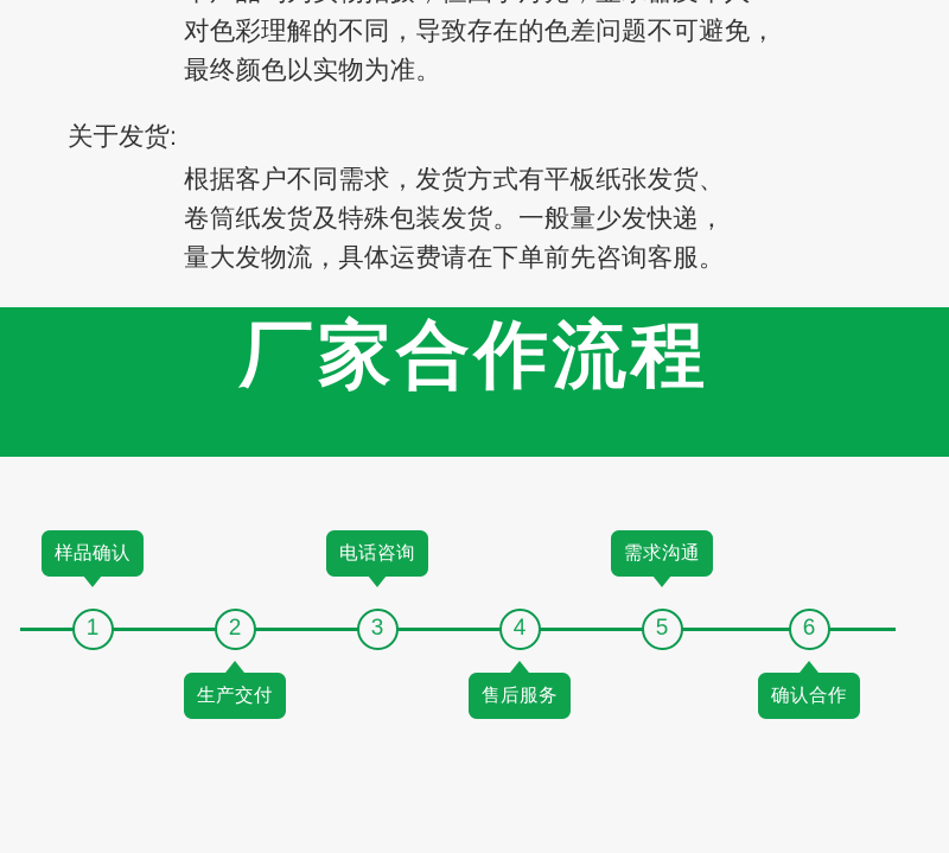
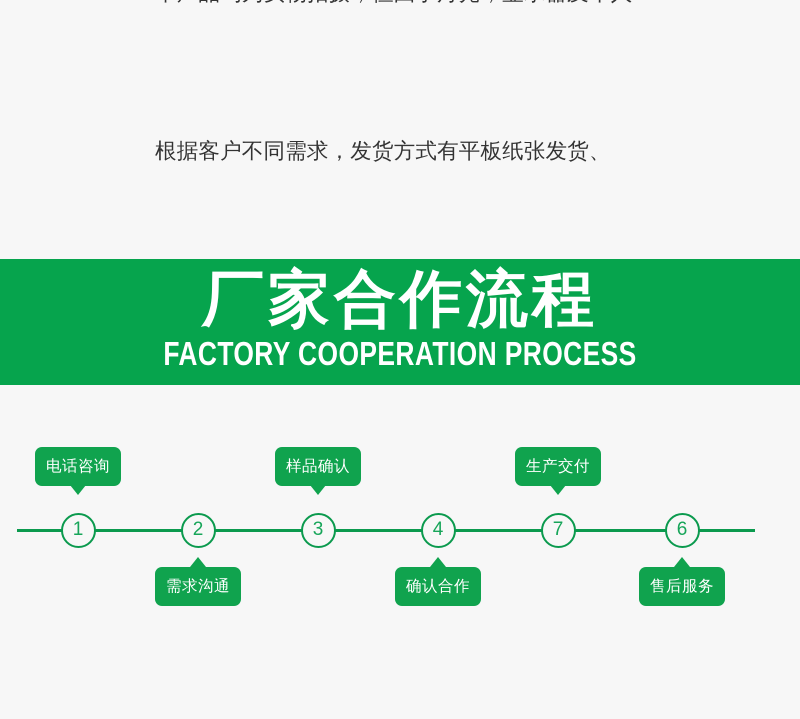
- 对色彩理解的不同，导致存在的色差问题不可避免，
- 最终颜色以实物为准。
- 关于发货:
  根据客户不同需求，发货方式有平板纸张发货、
- 卷筒纸发货及特殊包装发货。一般量少发快递，
- 量大发物流，具体运费请在下单前先咨询客服。
  厂家合作流程
+ FACTORY COOPERATION PROCESS
- 样品确认
+ 电话咨询
  1
- 生产交付
+ 需求沟通
  2
- 电话咨询
+ 样品确认
  3
- 售后服务
+ 确认合作
  4
- 需求沟通
+ 生产交付
- 5
+ 7
- 确认合作
+ 售后服务
  6
